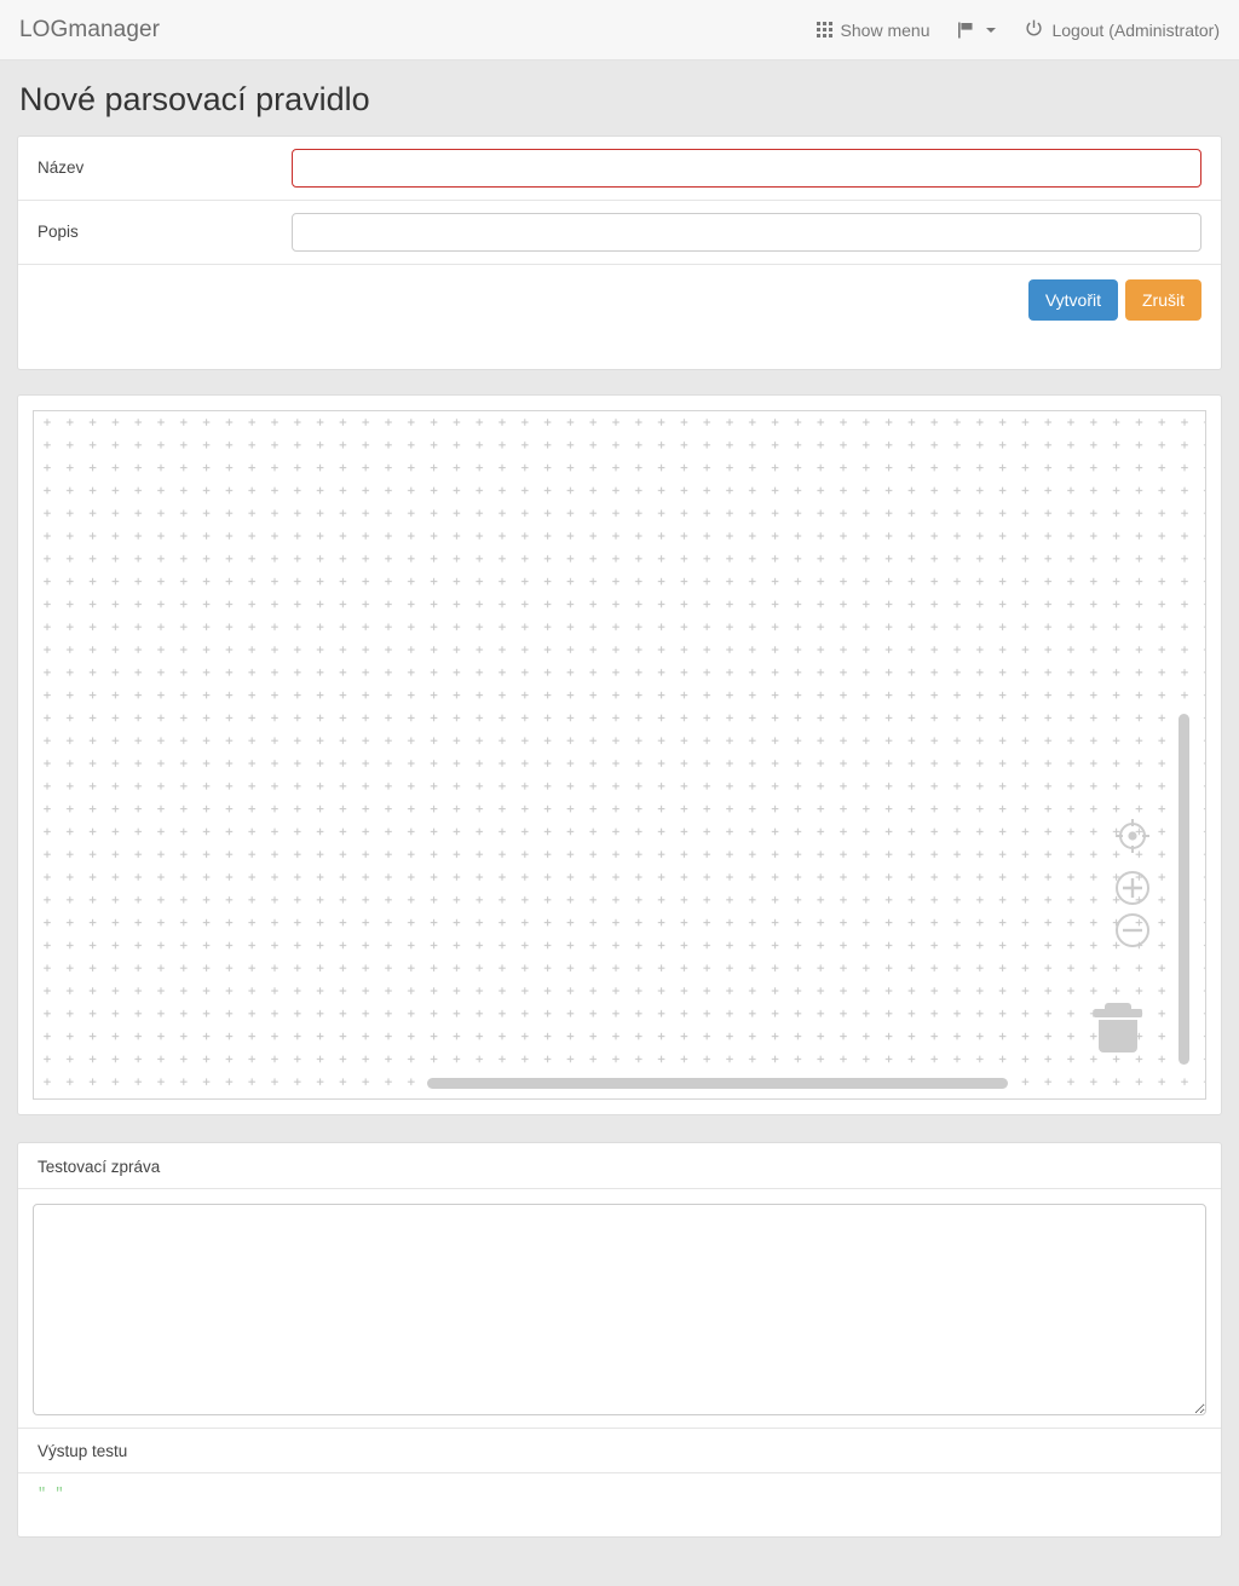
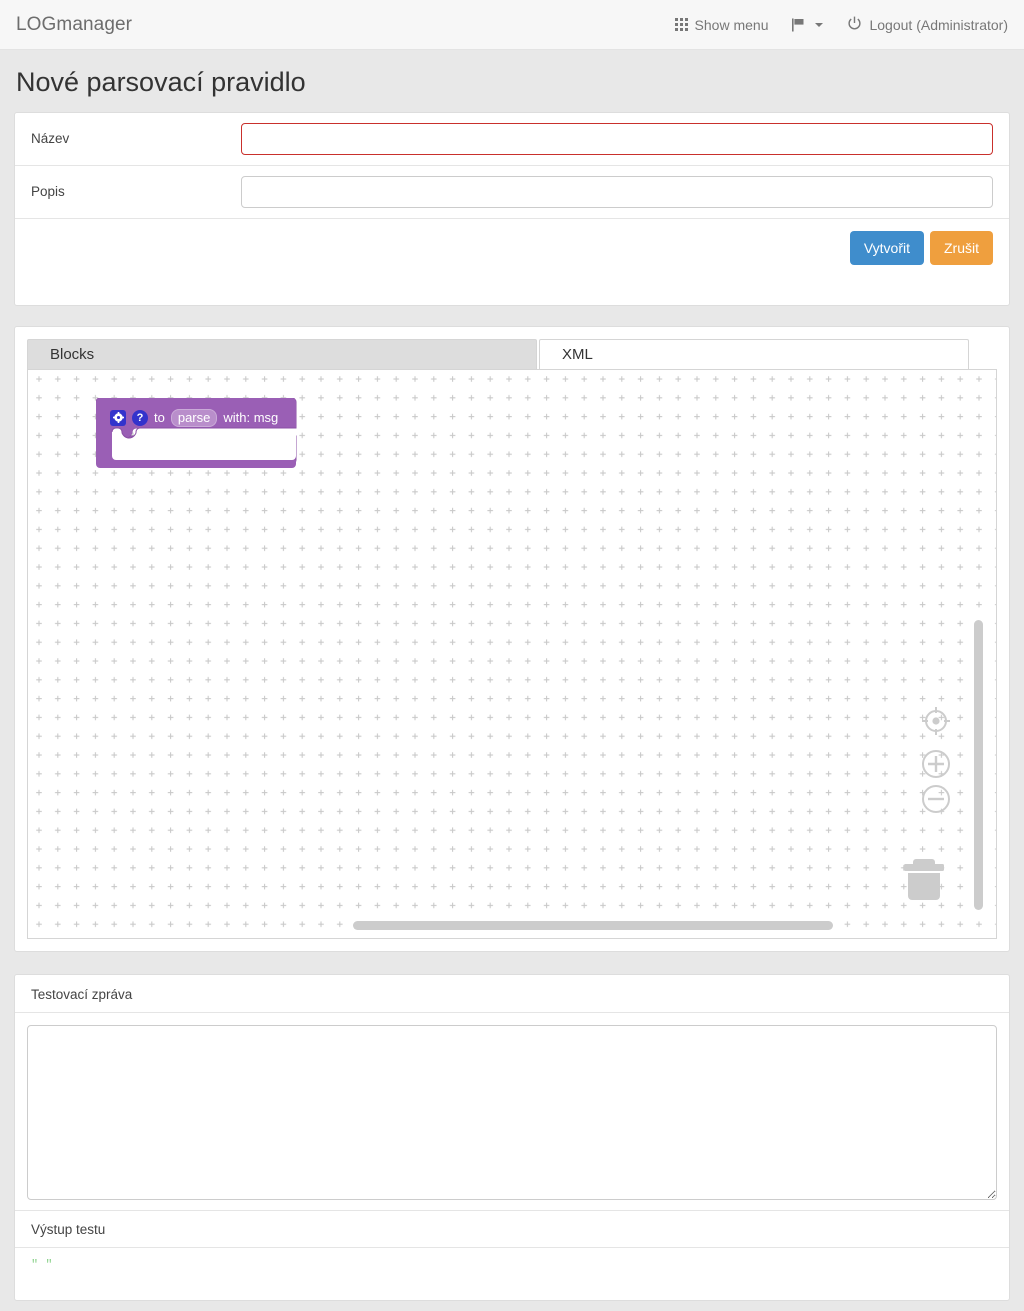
  LOGmanager
  Show menu
  Logout (Administrator)
  Nové parsovací pravidlo
  Název
  Popis
  Vytvořit
  Zrušit
+ Blocks
+ XML
+ ?
+ to
+ parse
+ with: msg
  Testovací zpráva
  Výstup testu
  " "
